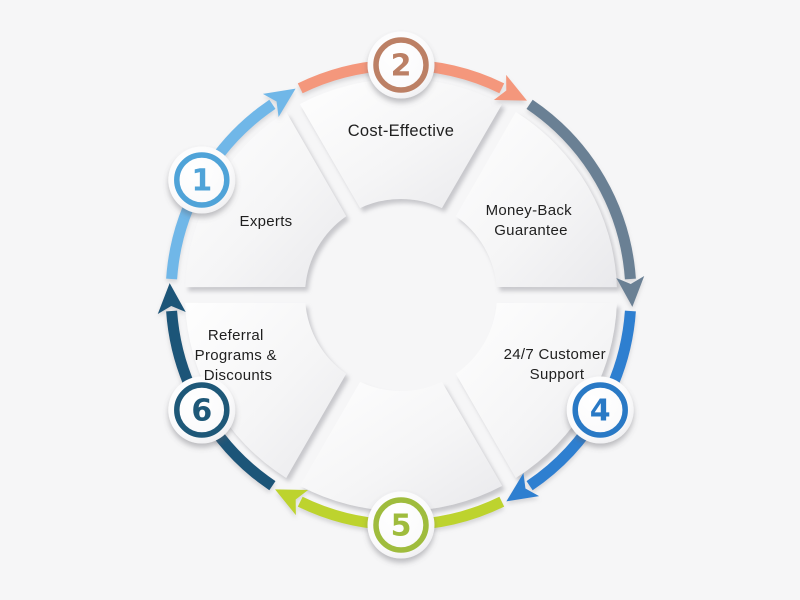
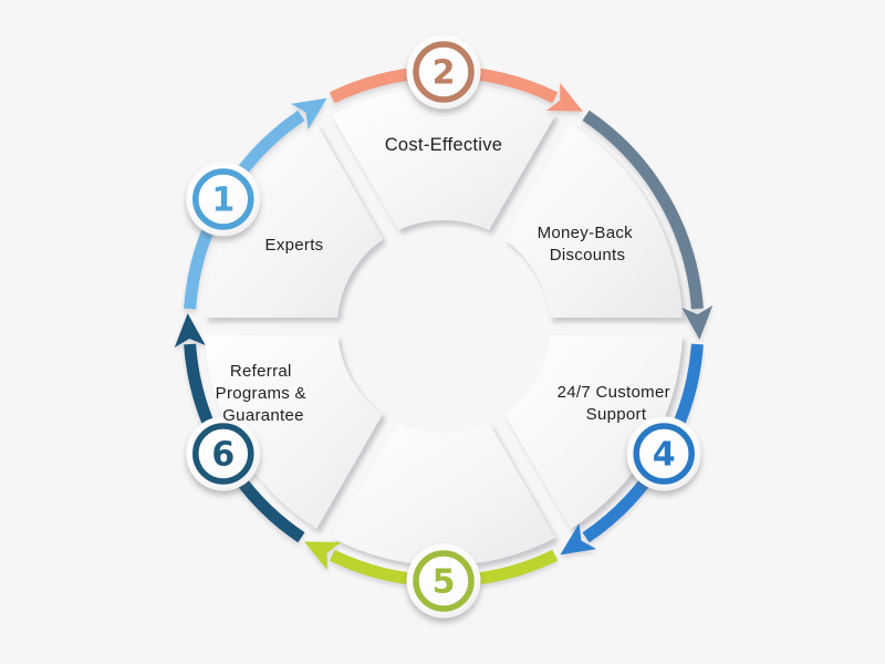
  1
  2
  4
  5
  6
  Experts
  Cost-Effective
- Money-Back Guarantee
+ Money-Back Discounts
  24/7 Customer Support
- Referral Programs & Discounts
+ Referral Programs & Guarantee
